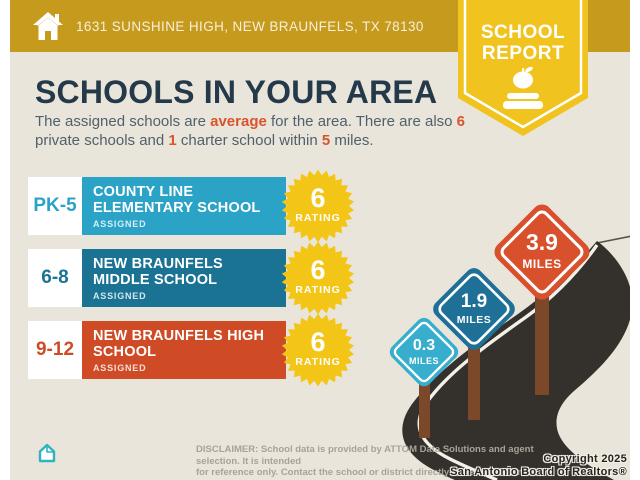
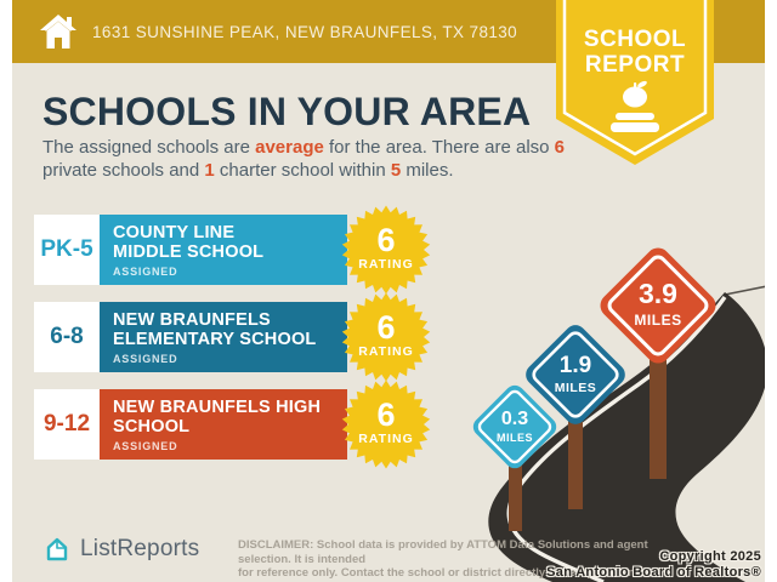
- 1631 SUNSHINE HIGH, NEW BRAUNFELS, TX 78130
+ 1631 SUNSHINE PEAK, NEW BRAUNFELS, TX 78130
  SCHOOL
  REPORT
  SCHOOLS IN YOUR AREA
  The assigned schools are average for the area. There are also 6 private schools and 1 charter school within 5 miles.
  PK-5
  COUNTY LINE
- ELEMENTARY SCHOOL
+ MIDDLE SCHOOL
  ASSIGNED
  6-8
  NEW BRAUNFELS
- MIDDLE SCHOOL
+ ELEMENTARY SCHOOL
  ASSIGNED
  9-12
  NEW BRAUNFELS HIGH
  SCHOOL
  ASSIGNED
  6
  RATING
  6
  RATING
  6
  RATING
  3.9
  MILES
  1.9
  MILES
  0.3
  MILES
+ ListReports
  DISCLAIMER: School data is provided by ATTOM Data Solutions and agent selection. It is intended
  for reference only. Contact the school or district directly to verify enrollment
  Copyright 2025
  San Antonio Board of Realtors®
